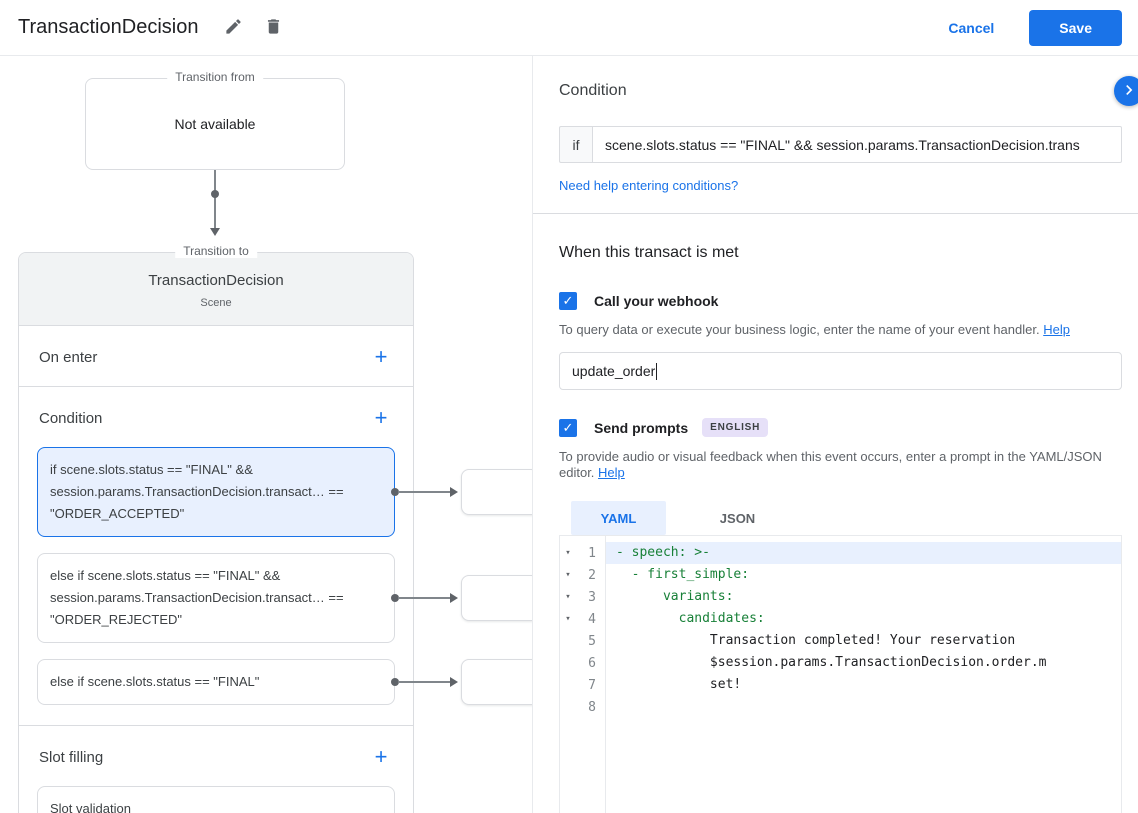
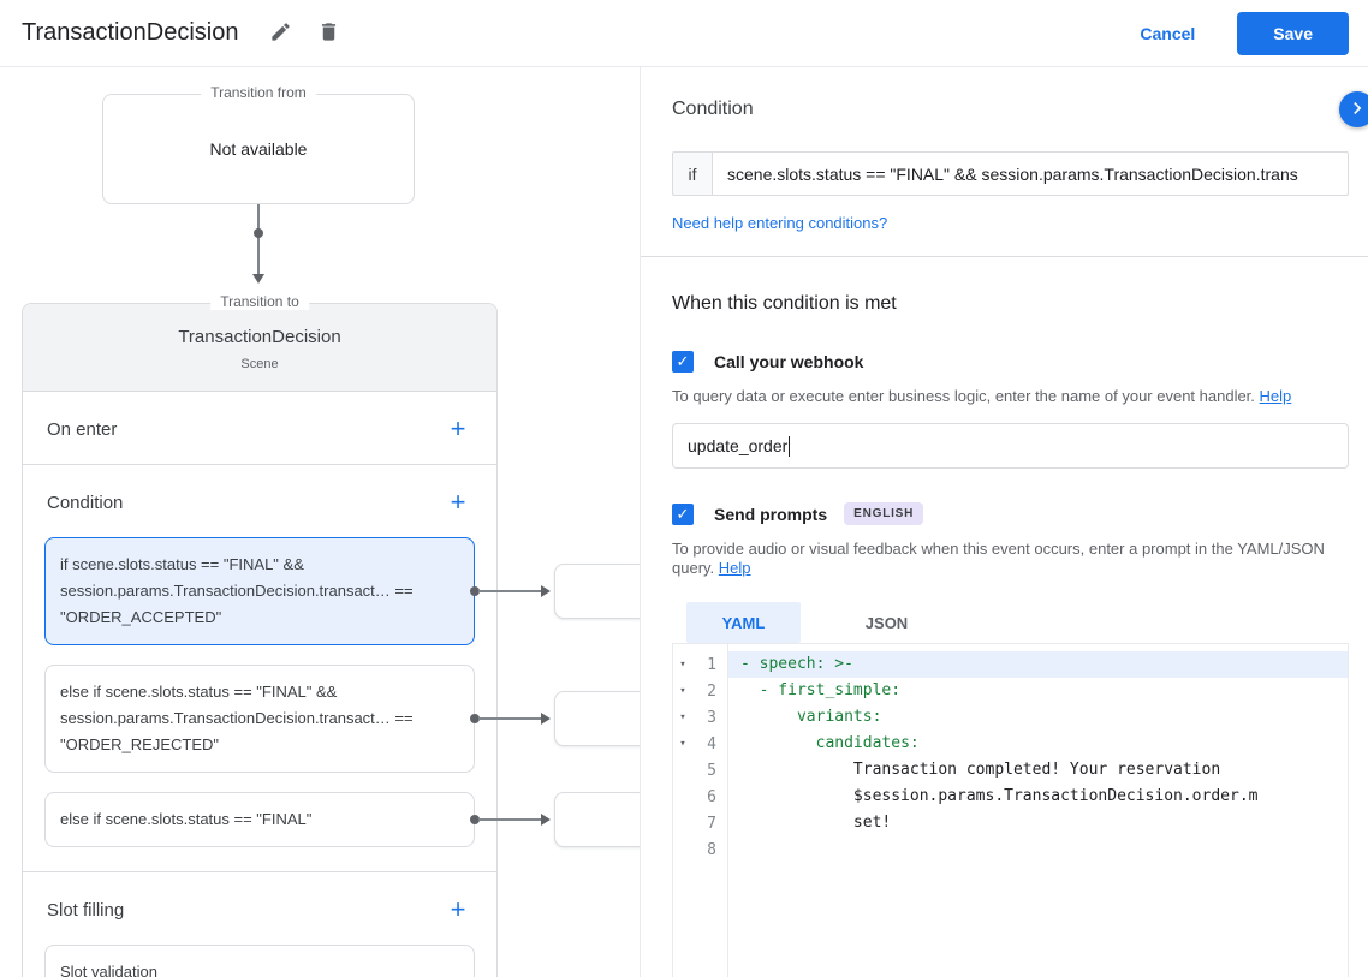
  TransactionDecision
  Cancel
  Save
  Transition from
  Not available
  Transition to
  TransactionDecision
  Scene
  On enter
  +
  Condition
  +
  if scene.slots.status == "FINAL" && session.params.TransactionDecision.transact… == "ORDER_ACCEPTED"
  else if scene.slots.status == "FINAL" && session.params.TransactionDecision.transact… == "ORDER_REJECTED"
  else if scene.slots.status == "FINAL"
  Slot filling
  +
  Slot validation
  Condition
  if
  scene.slots.status == "FINAL" && session.params.TransactionDecision.trans
  Need help entering conditions?
- When this transact is met
+ When this condition is met
  ✓
  Call your webhook
- To query data or execute your business logic, enter the name of your event handler. Help
+ To query data or execute enter business logic, enter the name of your event handler. Help
  update_order
  ✓
  Send prompts
  ENGLISH
- To provide audio or visual feedback when this event occurs, enter a prompt in the YAML/JSON editor. Help
+ To provide audio or visual feedback when this event occurs, enter a prompt in the YAML/JSON query. Help
  YAML
  JSON
  ▾
  1
  ▾
  2
  ▾
  3
  ▾
  4
  5
  6
  7
  8
  - speech: >-
  - first_simple:
  variants:
  candidates:
  Transaction completed! Your reservation
  $session.params.TransactionDecision.order.m
  set!
